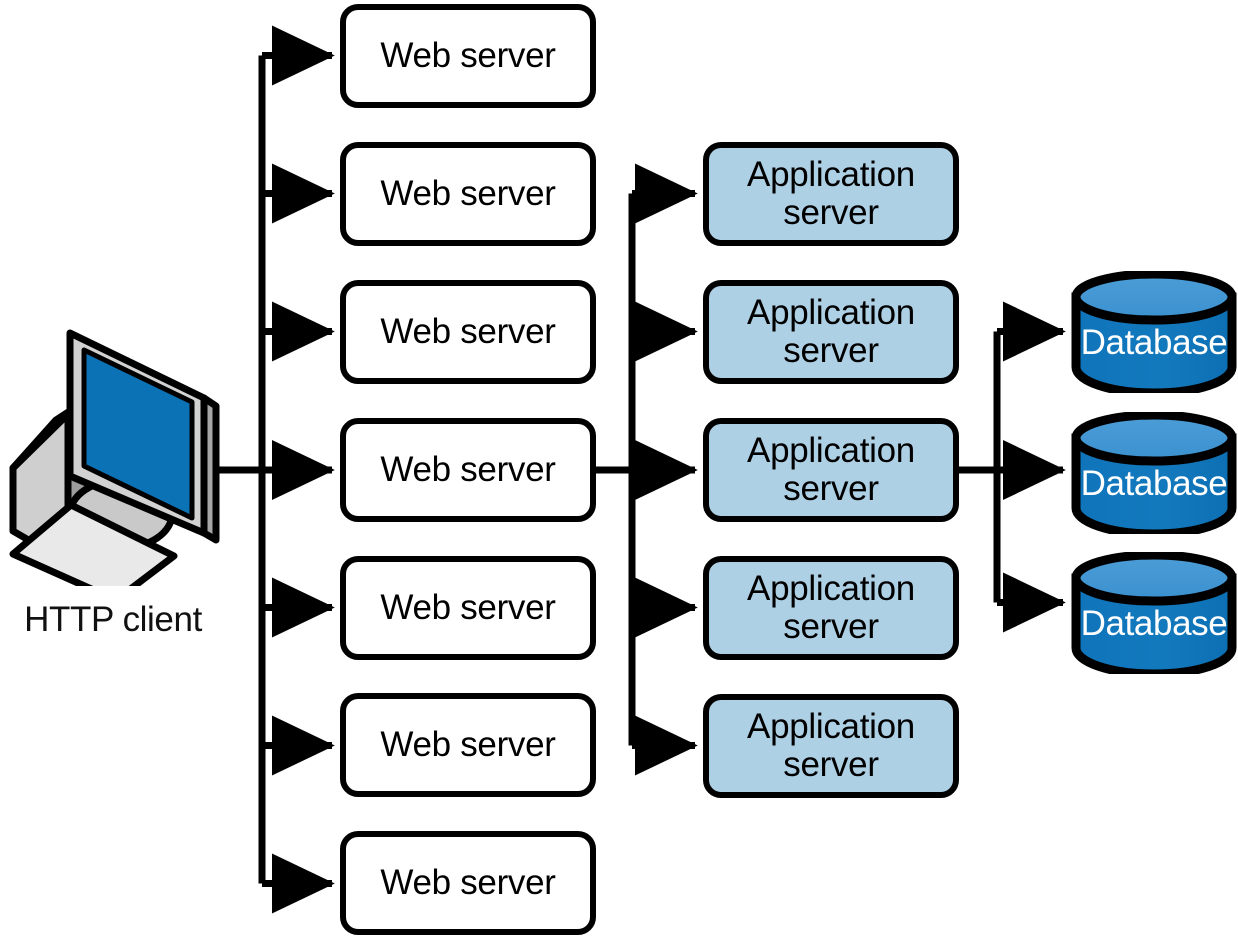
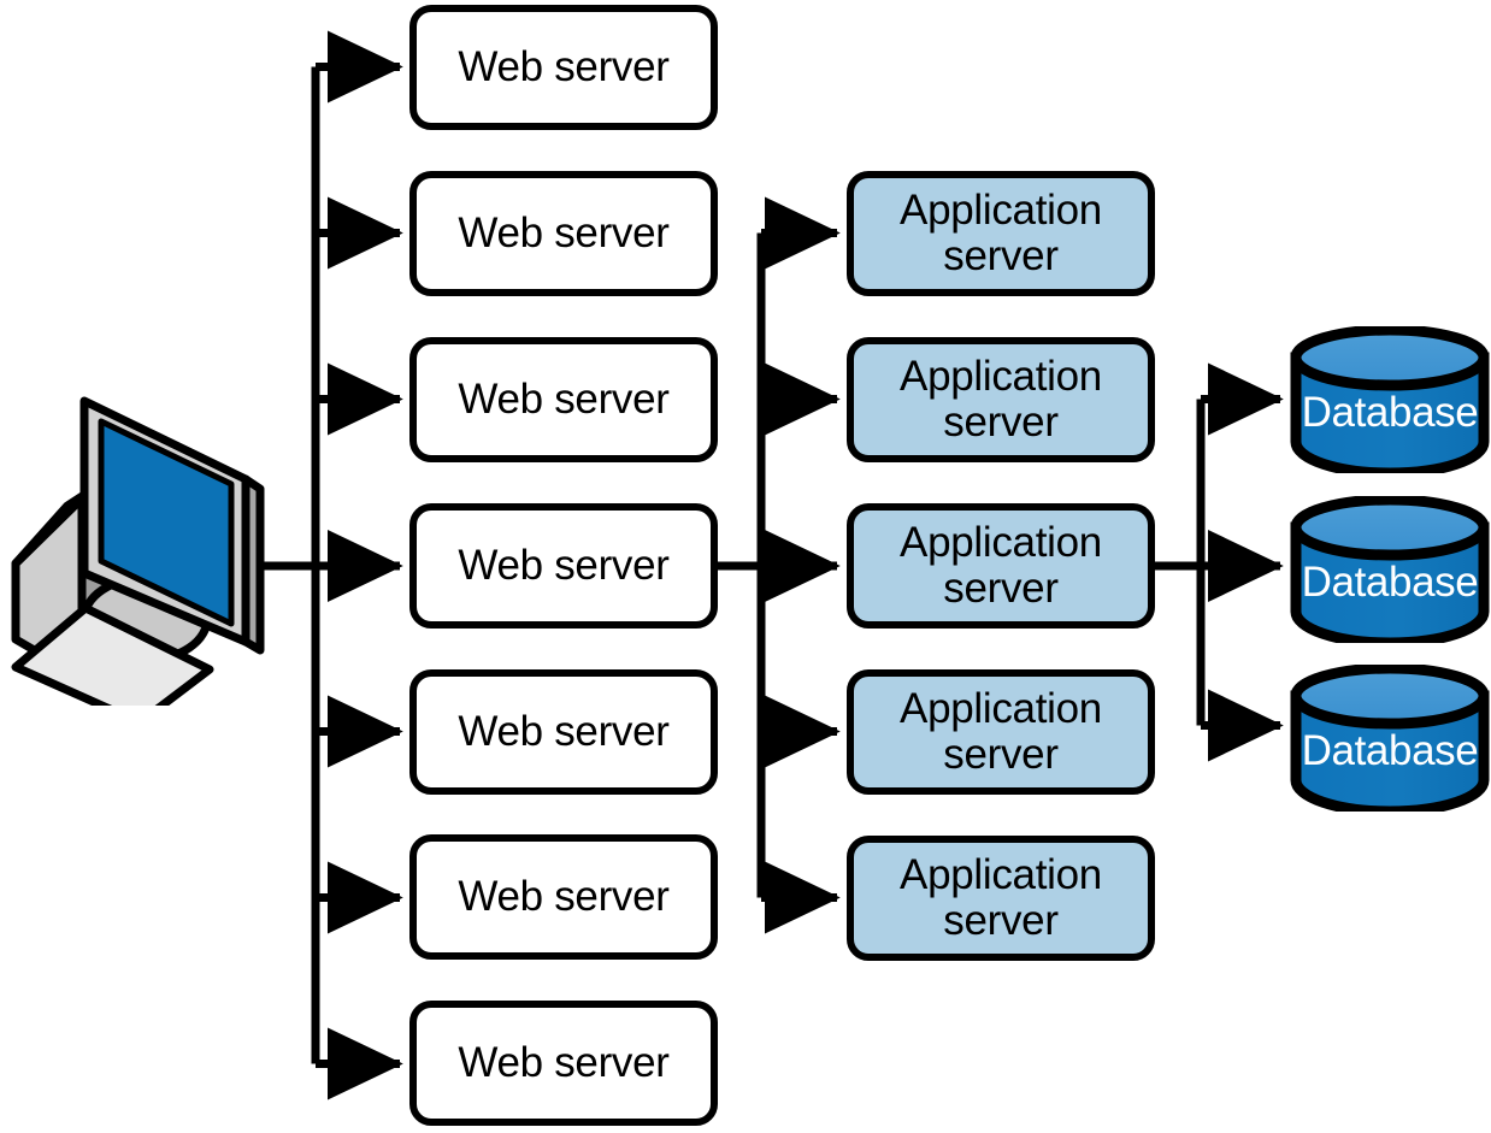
- HTTP client
  Web server
  Web server
  Web server
  Web server
  Web server
  Web server
  Web server
  Application
  server
  Application
  server
  Application
  server
  Application
  server
  Application
  server
  Database
  Database
  Database
